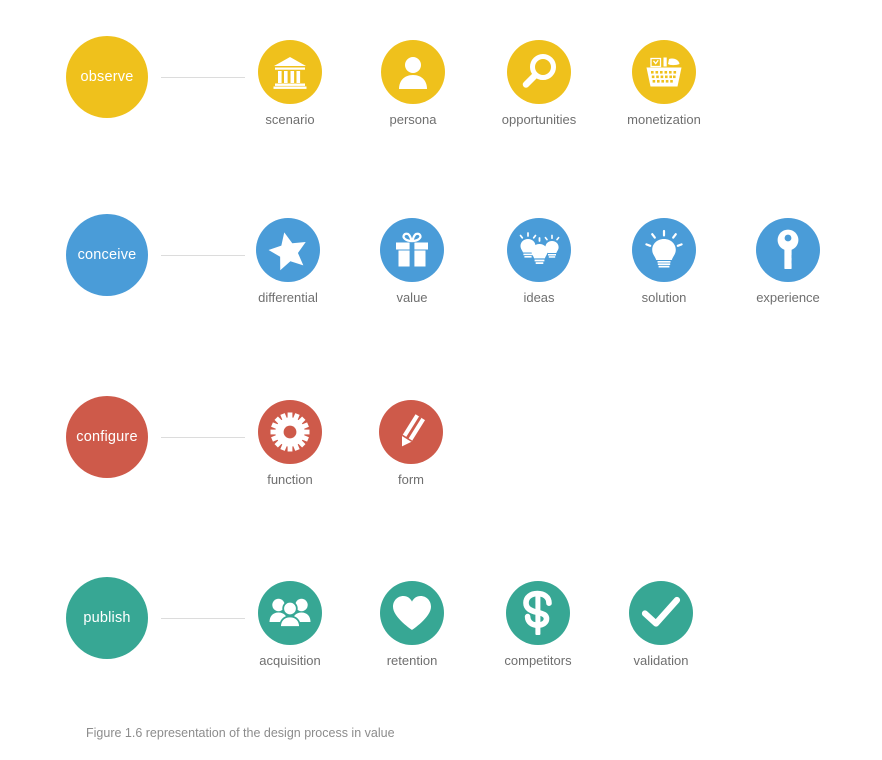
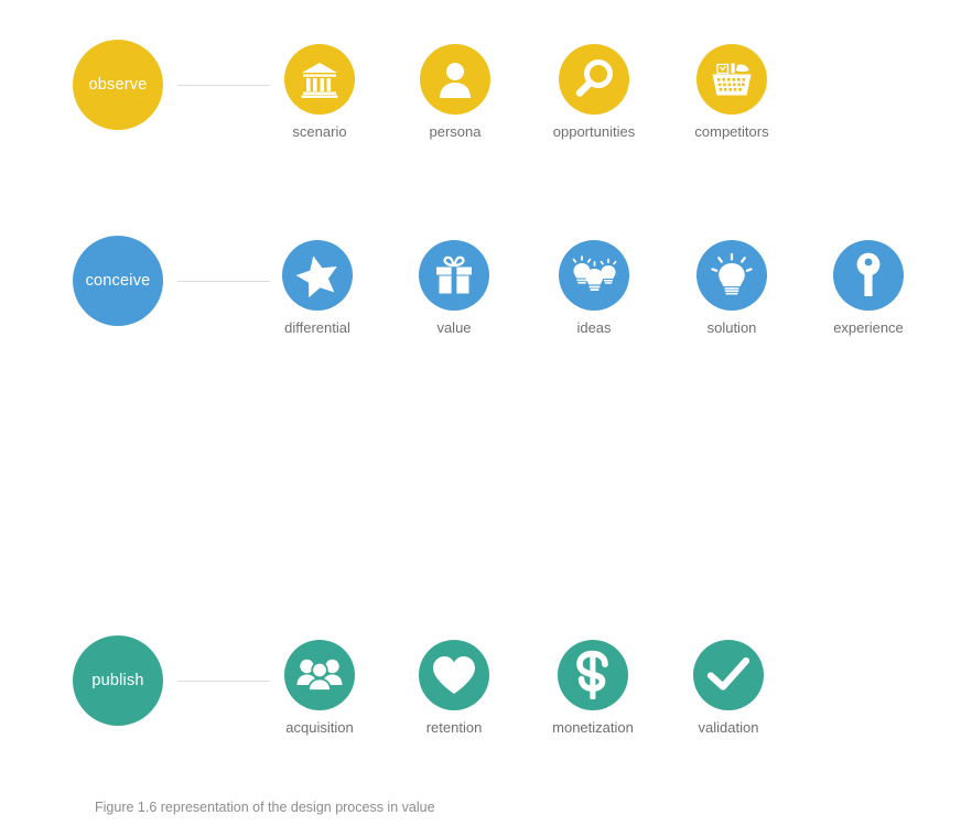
  observe
  scenario
  persona
  opportunities
- monetization
+ competitors
  conceive
  differential
  value
  ideas
  solution
  experience
- configure
- function
- form
  publish
  acquisition
  retention
- competitors
+ monetization
  validation
  Figure 1.6 representation of the design process in value
